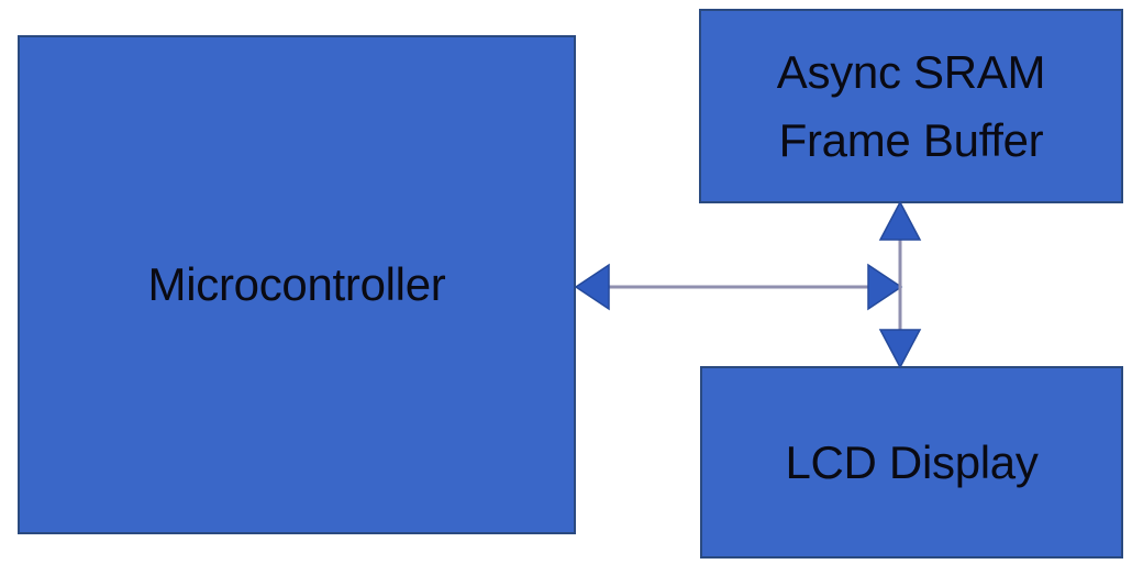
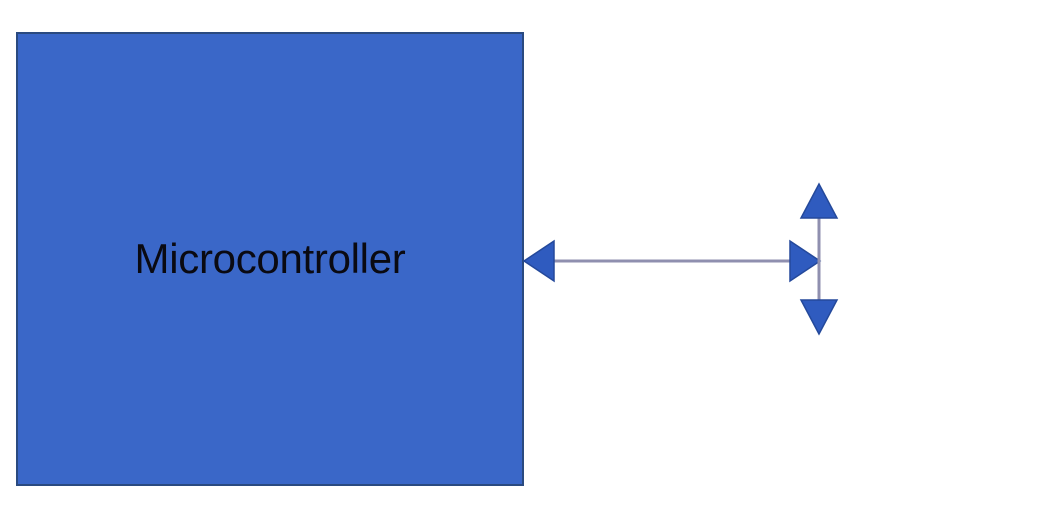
  Microcontroller
- Async SRAM
- Frame Buffer
- LCD Display
